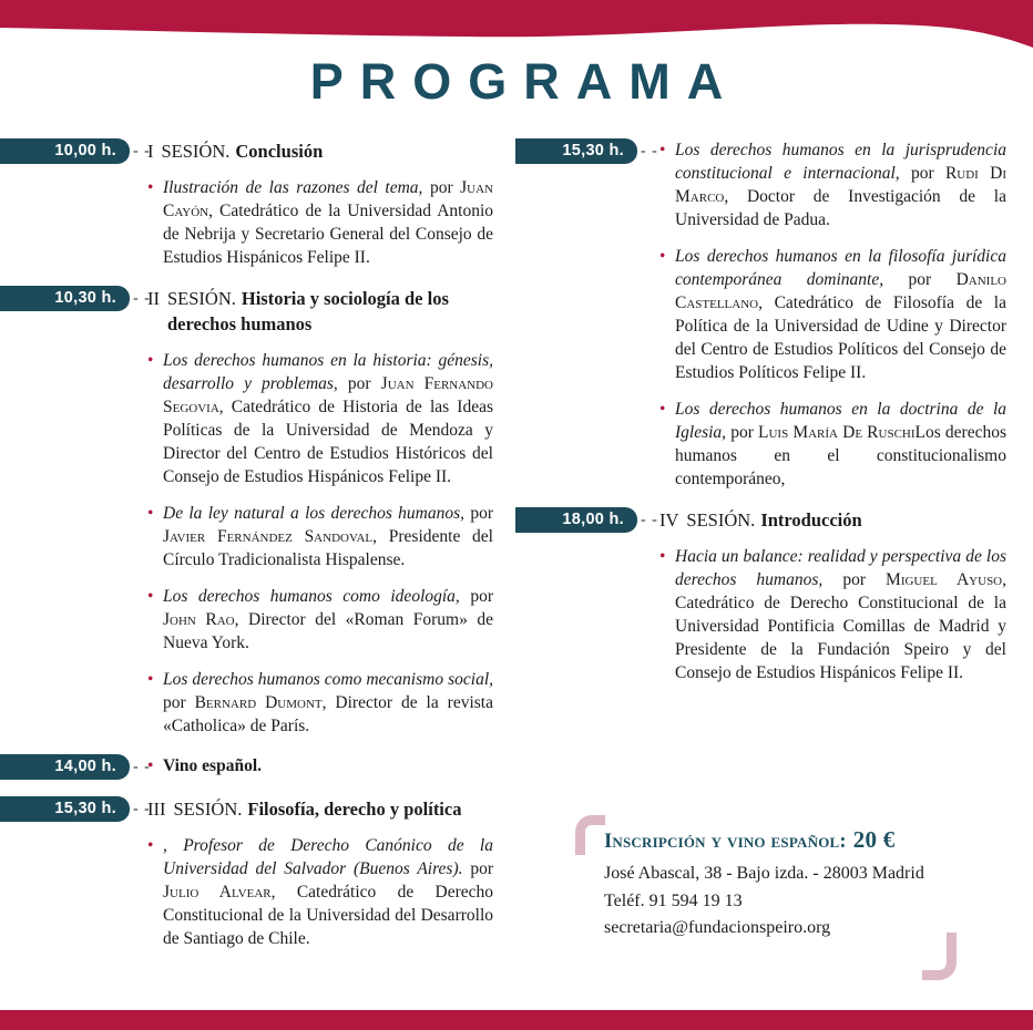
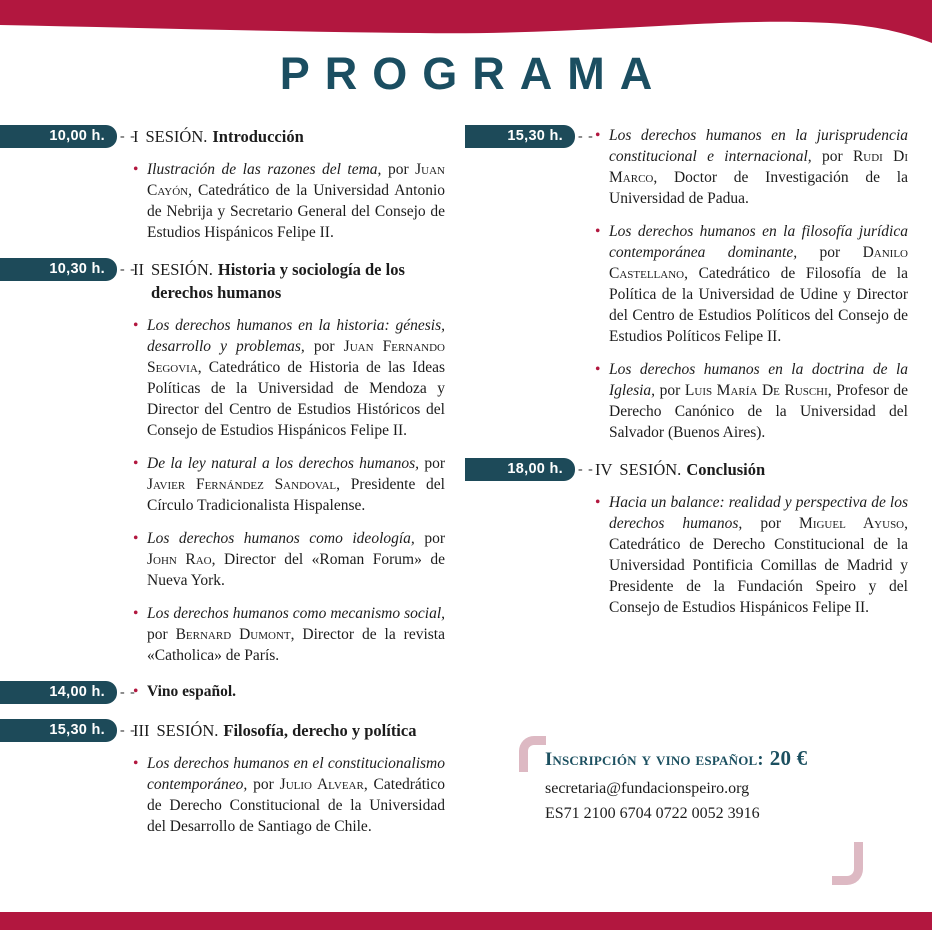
  PROGRAMA
  10,00 h.
  - -
- I SESIÓN. Conclusión
+ I SESIÓN. Introducción
  •
  Ilustración de las razones del tema, por Juan Cayón, Catedrático de la Universidad Antonio de Nebrija y Secretario General del Consejo de Estudios Hispánicos Felipe II.
  10,30 h.
  - -
  II SESIÓN. Historia y sociología de los derechos humanos
  •
  Los derechos humanos en la historia: génesis, desarrollo y problemas, por Juan Fernando Segovia, Catedrático de Historia de las Ideas Políticas de la Universidad de Mendoza y Director del Centro de Estudios Históricos del Consejo de Estudios Hispánicos Felipe II.
  •
  De la ley natural a los derechos humanos, por Javier Fernández Sandoval, Presidente del Círculo Tradicionalista Hispalense.
  •
  Los derechos humanos como ideología, por John Rao, Director del «Roman Forum» de Nueva York.
  •
  Los derechos humanos como mecanismo social, por Bernard Dumont, Director de la revista «Catholica» de París.
  14,00 h.
  - -
  •
  Vino español.
  15,30 h.
  - -
  III SESIÓN. Filosofía, derecho y política
  •
- , Profesor de Derecho Canónico de la Universidad del Salvador (Buenos Aires). por Julio Alvear, Catedrático de Derecho Constitucional de la Universidad del Desarrollo de Santiago de Chile.
+ Los derechos humanos en el constitucionalismo contemporáneo, por Julio Alvear, Catedrático de Derecho Constitucional de la Universidad del Desarrollo de Santiago de Chile.
  15,30 h.
  - -
  •
  Los derechos humanos en la jurisprudencia constitucional e internacional, por Rudi Di Marco, Doctor de Investigación de la Universidad de Padua.
  •
  Los derechos humanos en la filosofía jurídica contemporánea dominante, por Danilo Castellano, Catedrático de Filosofía de la Política de la Universidad de Udine y Director del Centro de Estudios Políticos del Consejo de Estudios Políticos Felipe II.
  •
- Los derechos humanos en la doctrina de la Iglesia, por Luis María De RuschiLos derechos humanos en el constitucionalismo contemporáneo,
+ Los derechos humanos en la doctrina de la Iglesia, por Luis María De Ruschi, Profesor de Derecho Canónico de la Universidad del Salvador (Buenos Aires).
  18,00 h.
  - -
- IV SESIÓN. Introducción
+ IV SESIÓN. Conclusión
  •
  Hacia un balance: realidad y perspectiva de los derechos humanos, por Miguel Ayuso, Catedrático de Derecho Constitucional de la Universidad Pontificia Comillas de Madrid y Presidente de la Fundación Speiro y del Consejo de Estudios Hispánicos Felipe II.
  Inscripción y vino español: 20 €
- José Abascal, 38 - Bajo izda. - 28003 Madrid
- Teléf. 91 594 19 13
  secretaria@fundacionspeiro.org
+ ES71 2100 6704 0722 0052 3916
